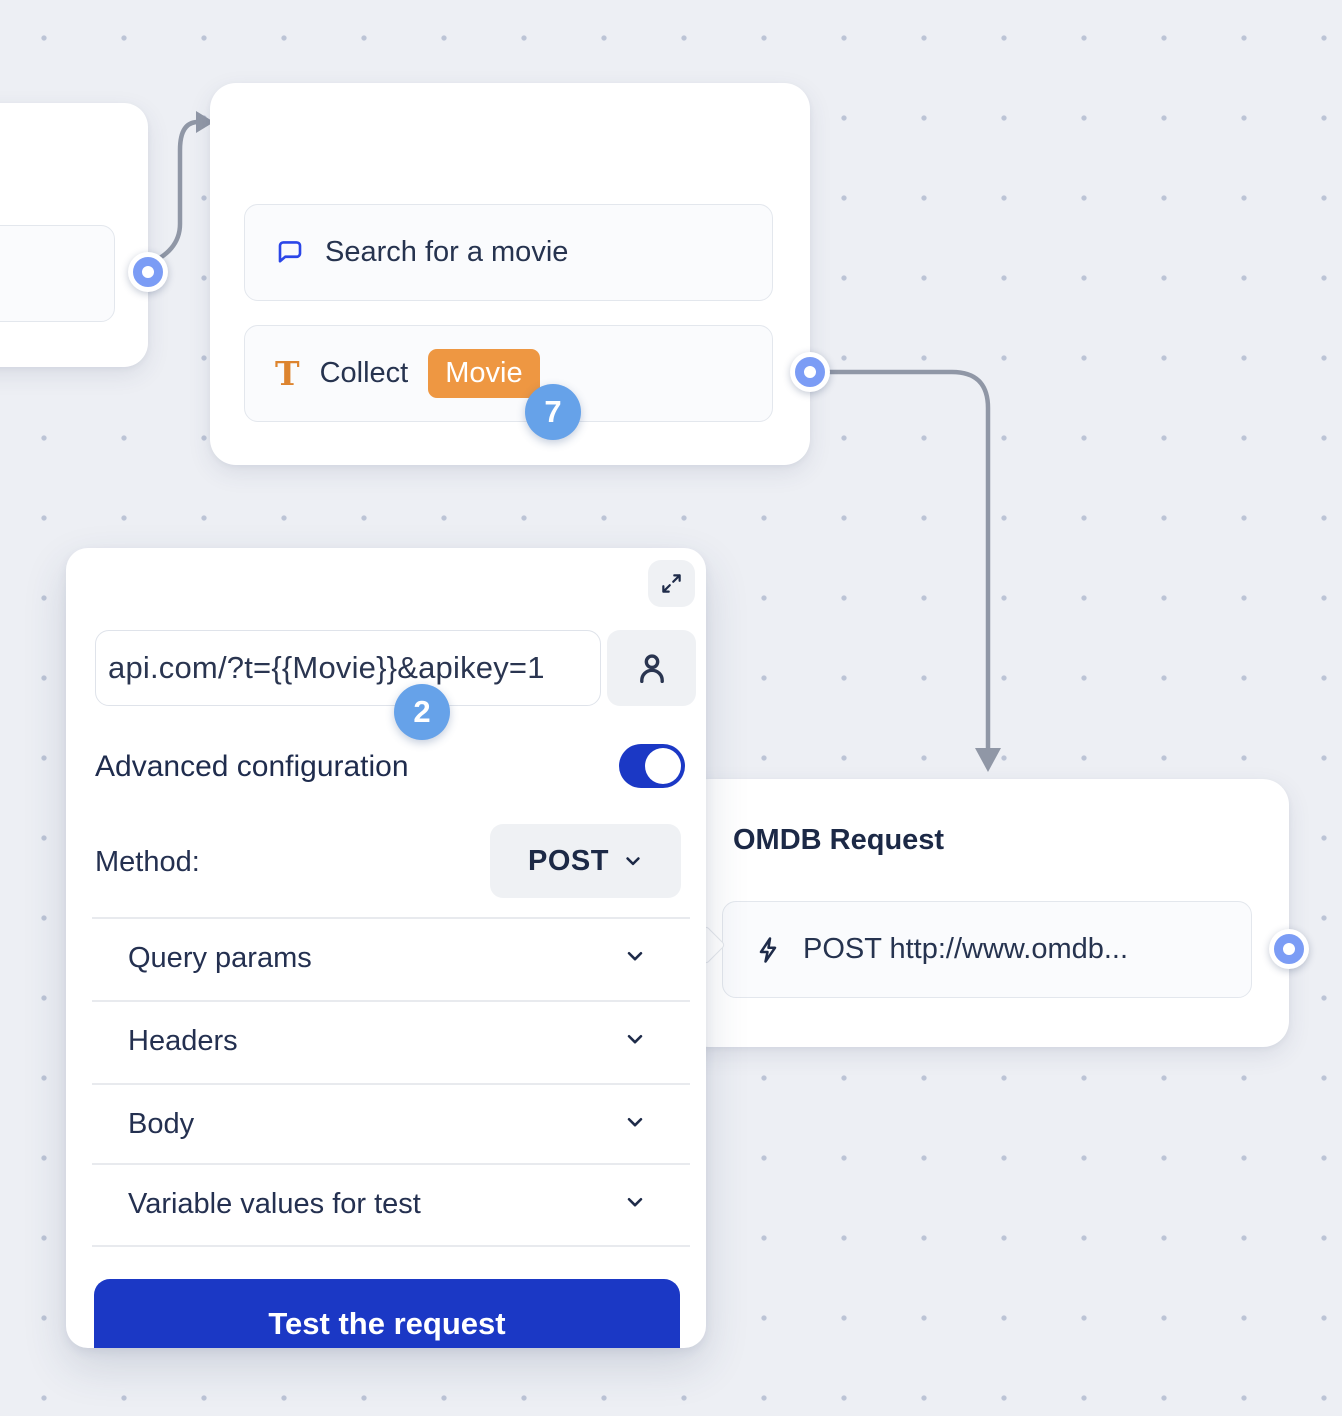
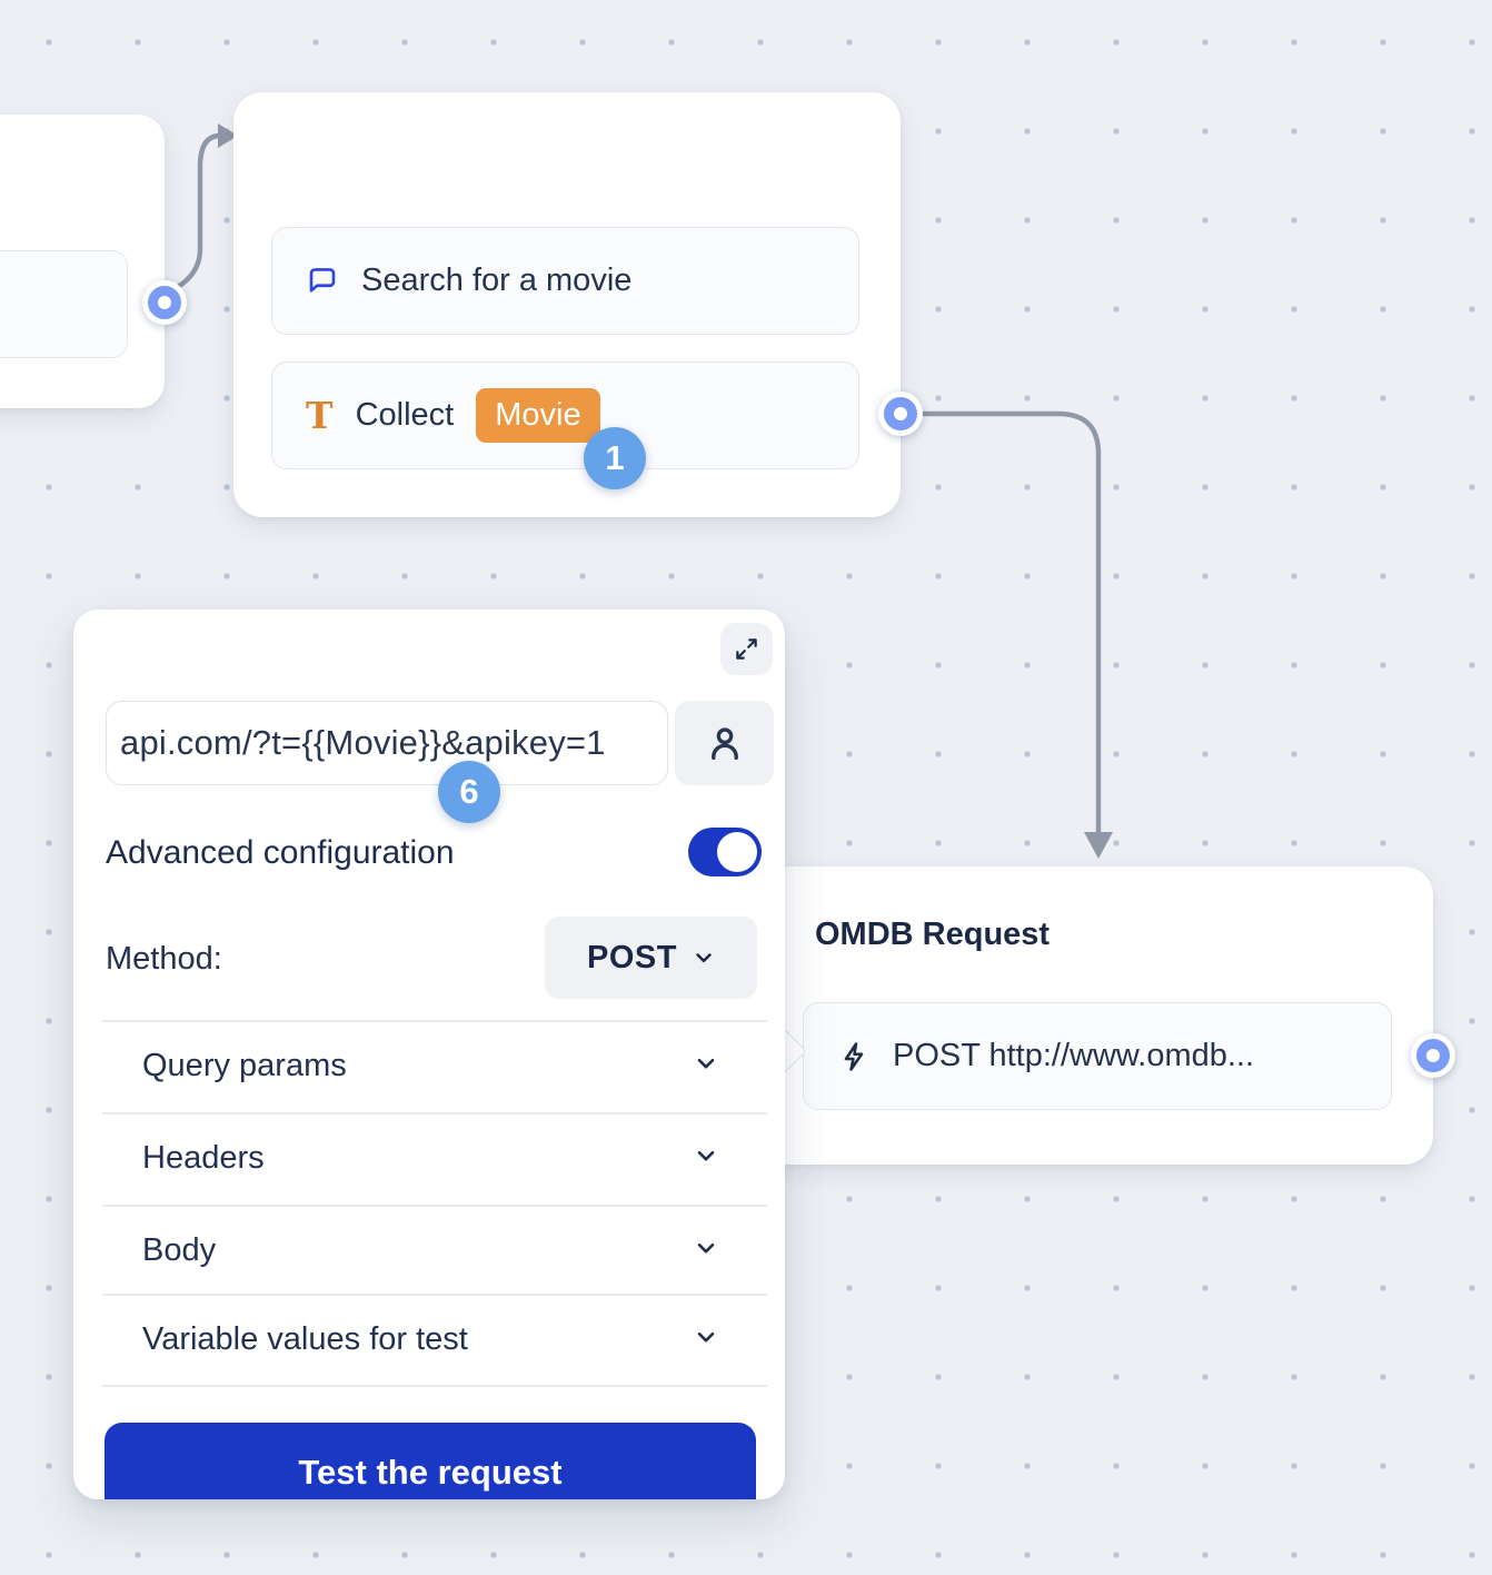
  Search for a movie
  T
  Collect
  Movie
  OMDB Request
  POST http://www.omdb...
  api.com/?t={{Movie}}&apikey=1
  Advanced configuration
  Method:
  POST
  Query params
  Headers
  Body
  Variable values for test
  Test the request
- 7
+ 1
- 2
+ 6
